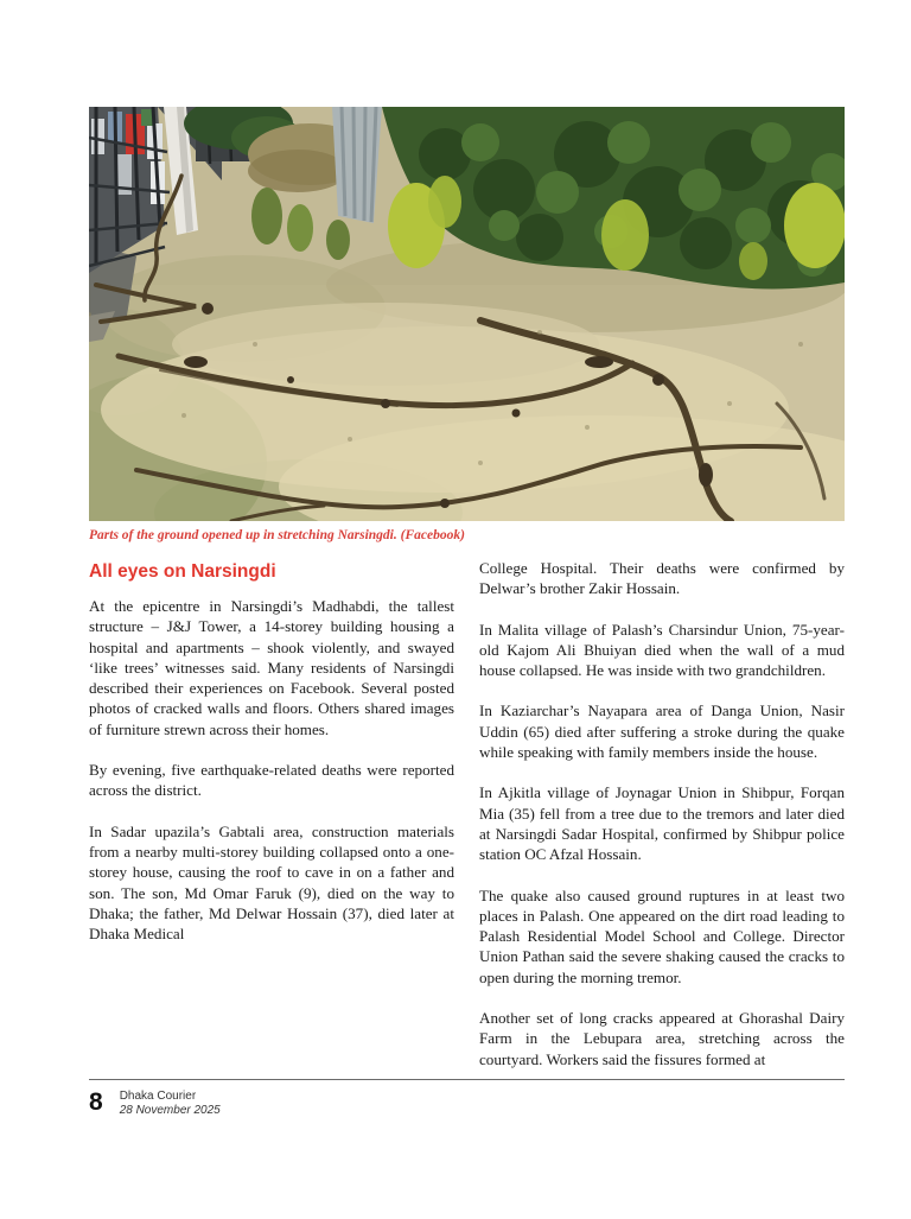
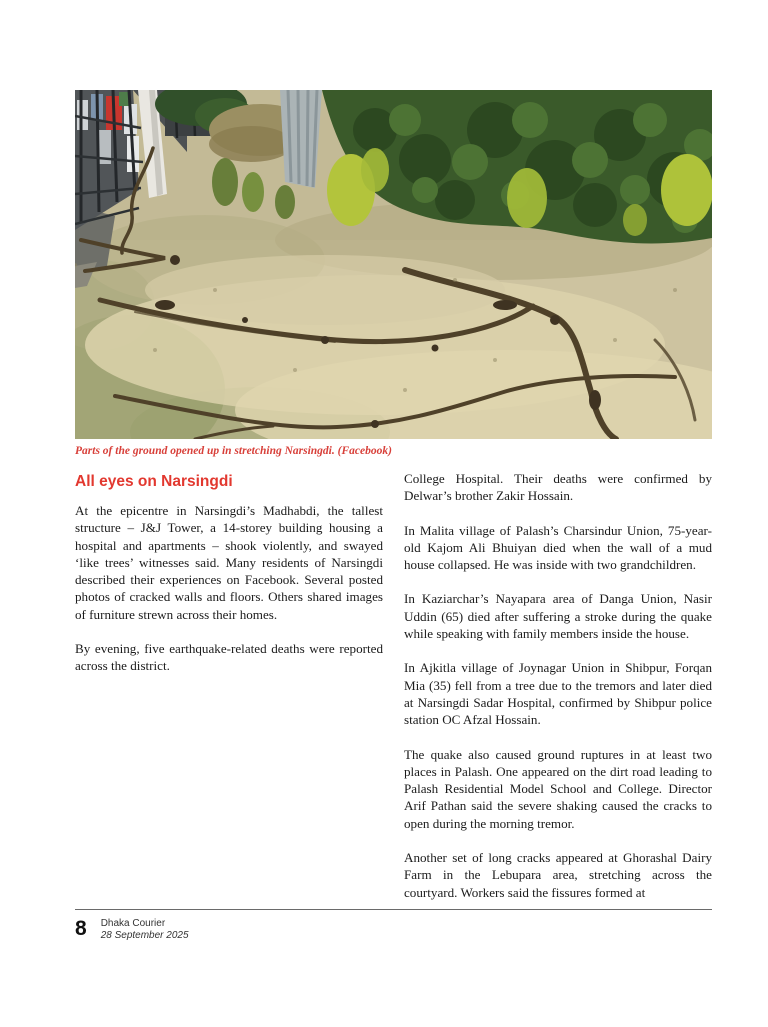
  Parts of the ground opened up in stretching Narsingdi. (Facebook)
  All eyes on Narsingdi
  At the epicentre in Narsingdi’s Madhabdi, the tallest structure – J&J Tower, a 14-storey building housing a hospital and apartments – shook violently, and swayed ‘like trees’ witnesses said. Many residents of Narsingdi described their experiences on Facebook. Several posted photos of cracked walls and floors. Others shared images of furniture strewn across their homes.
  By evening, five earthquake-related deaths were reported across the district.
- In Sadar upazila’s Gabtali area, construction materials from a nearby multi-storey building collapsed onto a one-storey house, causing the roof to cave in on a father and son. The son, Md Omar Faruk (9), died on the way to Dhaka; the father, Md Delwar Hossain (37), died later at Dhaka Medical
  College Hospital. Their deaths were confirmed by Delwar’s brother Zakir Hossain.
  In Malita village of Palash’s Charsindur Union, 75-year-old Kajom Ali Bhuiyan died when the wall of a mud house collapsed. He was inside with two grandchildren.
  In Kaziarchar’s Nayapara area of Danga Union, Nasir Uddin (65) died after suffering a stroke during the quake while speaking with family members inside the house.
  In Ajkitla village of Joynagar Union in Shibpur, Forqan Mia (35) fell from a tree due to the tremors and later died at Narsingdi Sadar Hospital, confirmed by Shibpur police station OC Afzal Hossain.
- The quake also caused ground ruptures in at least two places in Palash. One appeared on the dirt road leading to Palash Residential Model School and College. Director Union Pathan said the severe shaking caused the cracks to open during the morning tremor.
+ The quake also caused ground ruptures in at least two places in Palash. One appeared on the dirt road leading to Palash Residential Model School and College. Director Arif Pathan said the severe shaking caused the cracks to open during the morning tremor.
  Another set of long cracks appeared at Ghorashal Dairy Farm in the Lebupara area, stretching across the courtyard. Workers said the fissures formed at
  8
  Dhaka Courier
- 28 November 2025
+ 28 September 2025
